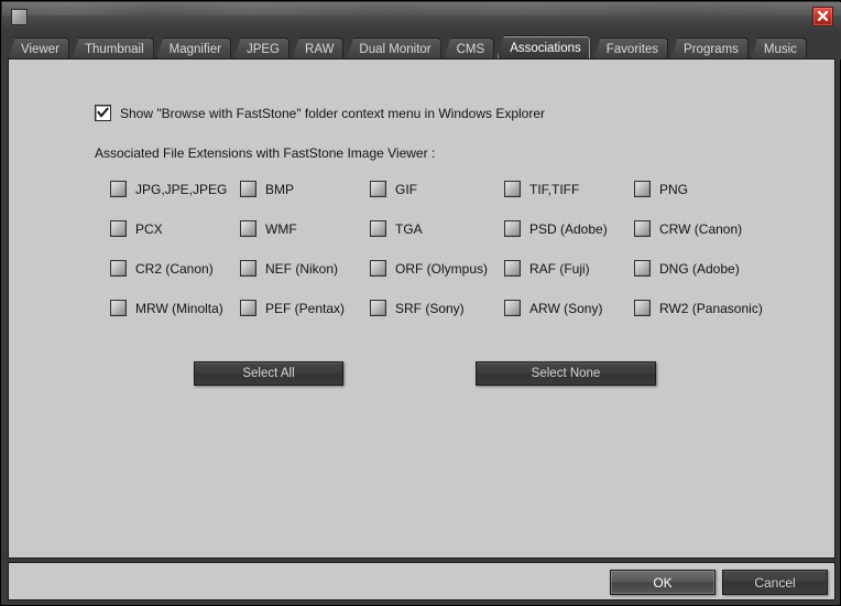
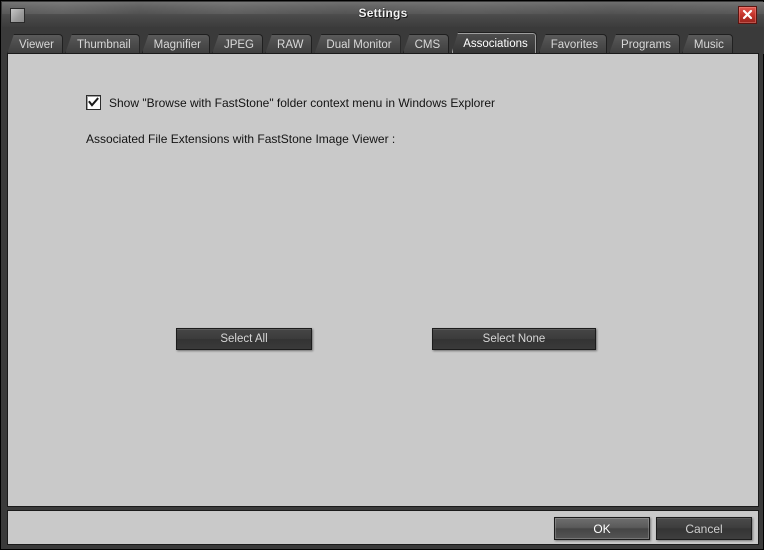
+ Settings
  Viewer
  Thumbnail
  Magnifier
  JPEG
  RAW
  Dual Monitor
  CMS
  Associations
  Favorites
  Programs
  Music
  Show "Browse with FastStone" folder context menu in Windows Explorer
  Associated File Extensions with FastStone Image Viewer :
- JPG,JPE,JPEG
- BMP
- GIF
- TIF,TIFF
- PNG
- PCX
- WMF
- TGA
- PSD (Adobe)
- CRW (Canon)
- CR2 (Canon)
- NEF (Nikon)
- ORF (Olympus)
- RAF (Fuji)
- DNG (Adobe)
- MRW (Minolta)
- PEF (Pentax)
- SRF (Sony)
- ARW (Sony)
- RW2 (Panasonic)
  Select All
  Select None
  OK
  Cancel
